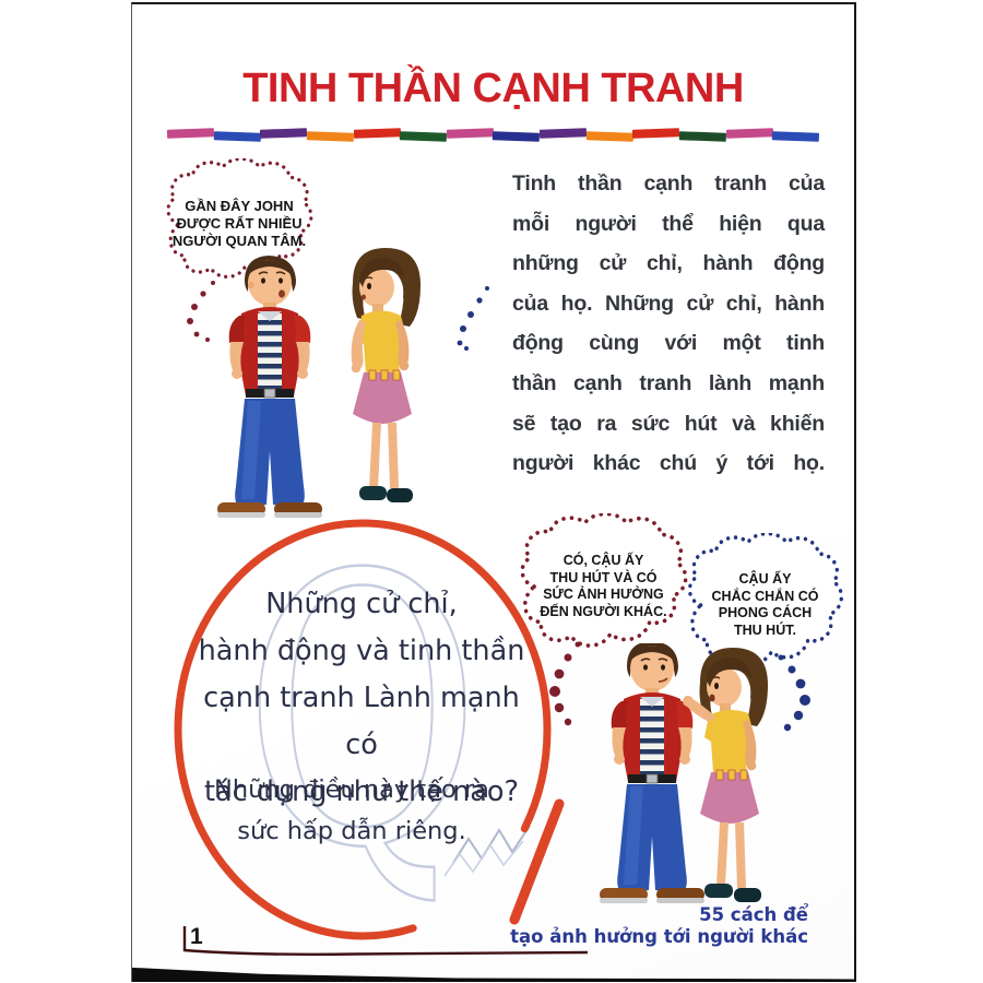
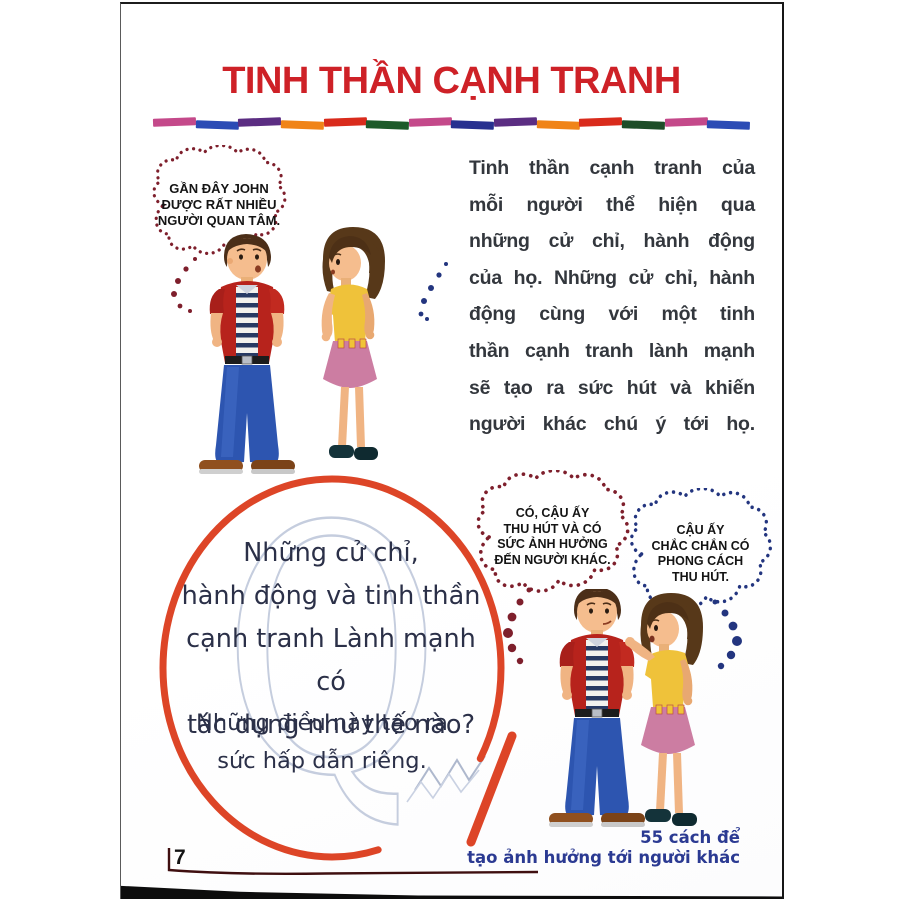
  TINH THẦN CẠNH TRANH
  GẦN ĐÂY JOHN
  ĐƯỢC RẤT NHIỀU
  NGƯỜI QUAN TÂM.
  Tinh thần cạnh tranh của
  mỗi người thể hiện qua
  những cử chỉ, hành động
  của họ. Những cử chỉ, hành
  động cùng với một tinh
  thần cạnh tranh lành mạnh
  sẽ tạo ra sức hút và khiến
  người khác chú ý tới họ.
  Q
  Những cử chỉ,
  hành động và tinh thần
  cạnh tranh Lành mạnh có
  tác dụng như thế nào?
  Những điều này tạo ra
  sức hấp dẫn riêng.
  CÓ, CẬU ẤY
  THU HÚT VÀ CÓ
  SỨC ẢNH HƯỞNG
  ĐẾN NGƯỜI KHÁC.
  CẬU ẤY
  CHẮC CHẮN CÓ
  PHONG CÁCH
  THU HÚT.
- 1
+ 7
  55 cách để
  tạo ảnh hưởng tới người khác
